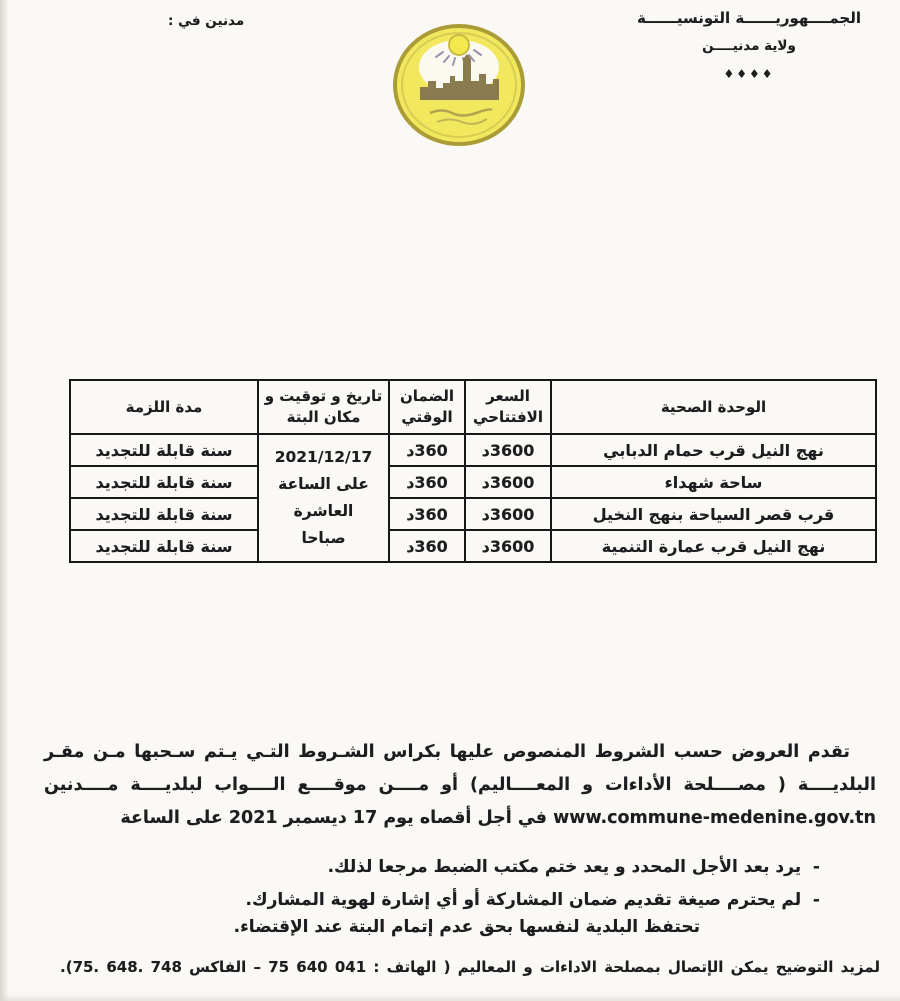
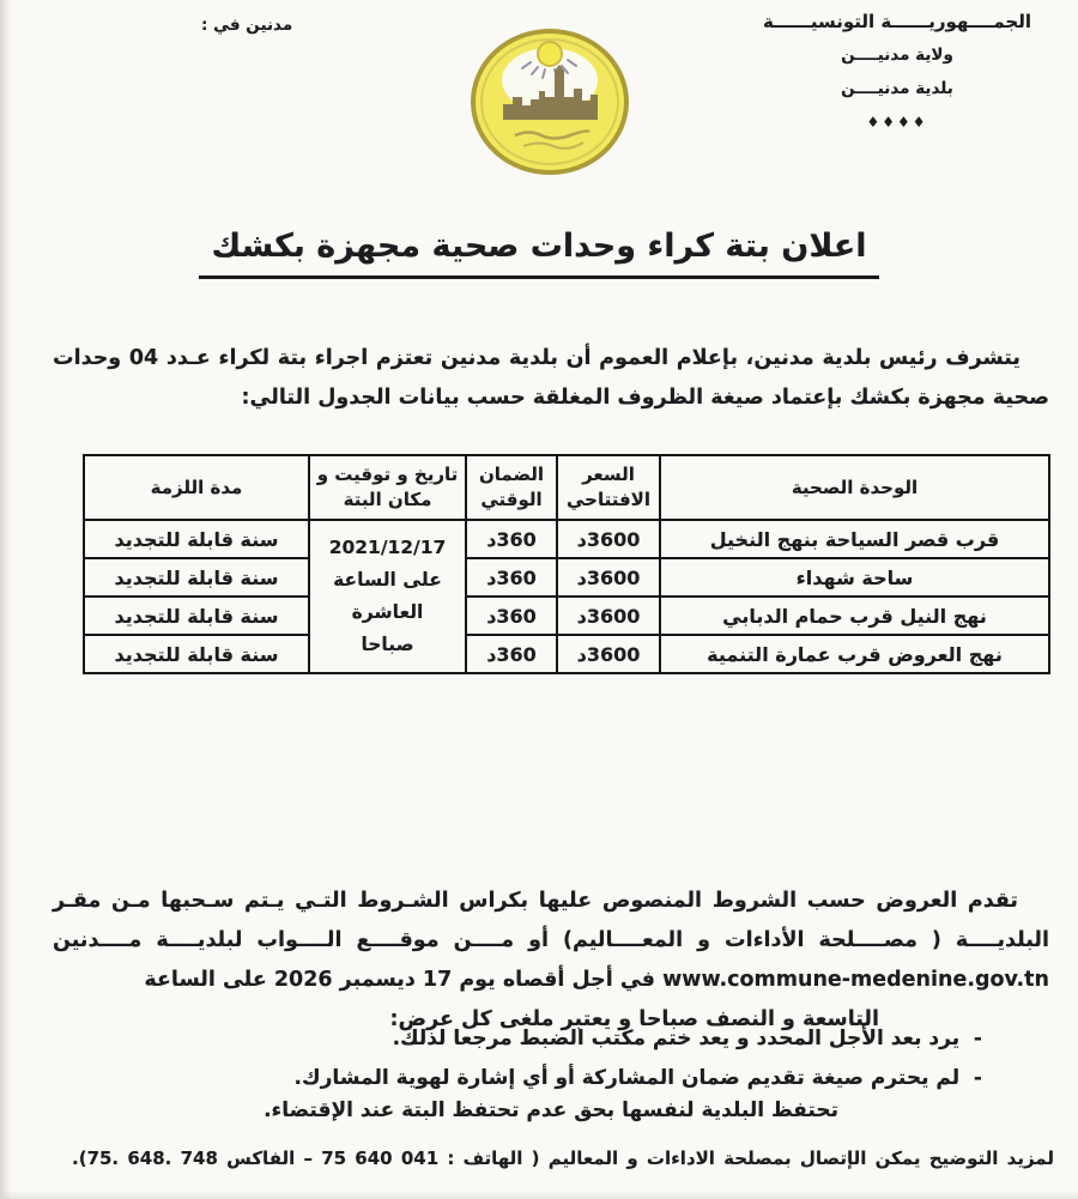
  مدنين في :
  الجمــــهوريــــــة التونسيــــــة
  ولاية مدنيــــن
+ بلدية مدنيــــن
  ♦♦♦♦
+ اعلان بتة كراء وحدات صحية مجهزة بكشك
+ يتشرف رئيس بلدية مدنين، بإعلام العموم أن بلدية مدنين تعتزم اجراء بتة لكراء عـدد 04 وحدات صحية مجهزة بكشك بإعتماد صيغة الظروف المغلقة حسب بيانات الجدول التالي:
  الوحدة الصحية	السعر الافتتاحي	الضمان الوقتي	تاريخ و توقيت و مكان البتة	مدة اللزمة
- نهج النيل قرب حمام الدبابي	3600د	360د	2021/12/17 على الساعة العاشرة صباحا	سنة قابلة للتجديد
+ قرب قصر السياحة بنهج النخيل	3600د	360د	2021/12/17 على الساعة العاشرة صباحا	سنة قابلة للتجديد
  ساحة شهداء	3600د	360د	سنة قابلة للتجديد
- قرب قصر السياحة بنهج النخيل	3600د	360د	سنة قابلة للتجديد
+ نهج النيل قرب حمام الدبابي	3600د	360د	سنة قابلة للتجديد
- نهج النيل قرب عمارة التنمية	3600د	360د	سنة قابلة للتجديد
+ نهج العروض قرب عمارة التنمية	3600د	360د	سنة قابلة للتجديد
- تقدم العروض حسب الشروط المنصوص عليها بكراس الشـروط التـي يـتم سـحبها مـن مقـر البلديــــة ( مصــــلحة الأداءات و المعــــاليم) أو مــــن موقــــع الــــواب لبلديــــة مــــدنين www.commune-medenine.gov.tn في أجل أقصاه يوم 17 ديسمبر 2021 على الساعة
+ تقدم العروض حسب الشروط المنصوص عليها بكراس الشـروط التـي يـتم سـحبها مـن مقـر البلديــــة ( مصــــلحة الأداءات و المعــــاليم) أو مــــن موقــــع الــــواب لبلديــــة مــــدنين www.commune-medenine.gov.tn في أجل أقصاه يوم 17 ديسمبر 2026 على الساعة
+ التاسعة و النصف صباحا و يعتبر ملغى كل عرض:
  يرد بعد الأجل المحدد و يعد ختم مكتب الضبط مرجعا لذلك.
  لم يحترم صيغة تقديم ضمان المشاركة أو أي إشارة لهوية المشارك.
- تحتفظ البلدية لنفسها بحق عدم إتمام البتة عند الإقتضاء.
+ تحتفظ البلدية لنفسها بحق عدم تحتفظ البتة عند الإقتضاء.
  لمزيد التوضيح يمكن الإتصال بمصلحة الاداءات و المعاليم ( الهاتف : 75 640 041 – الفاكس 75. 648. 748‬).
